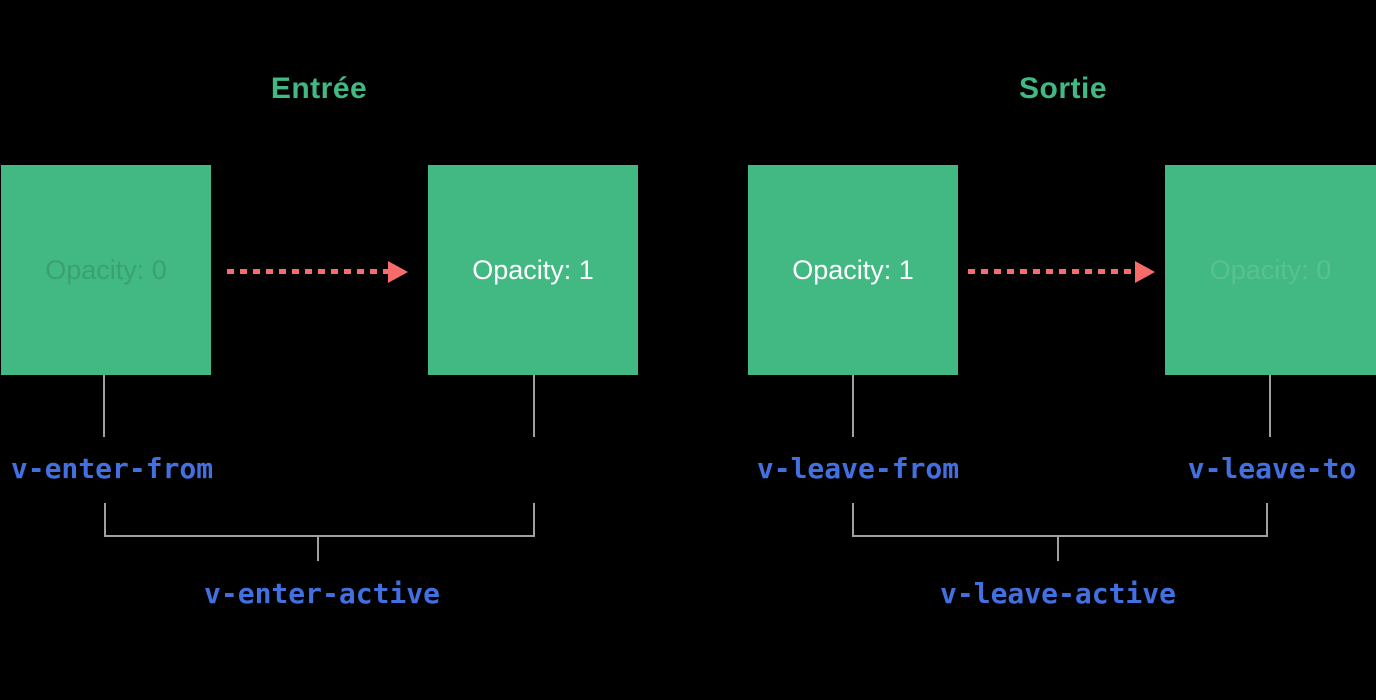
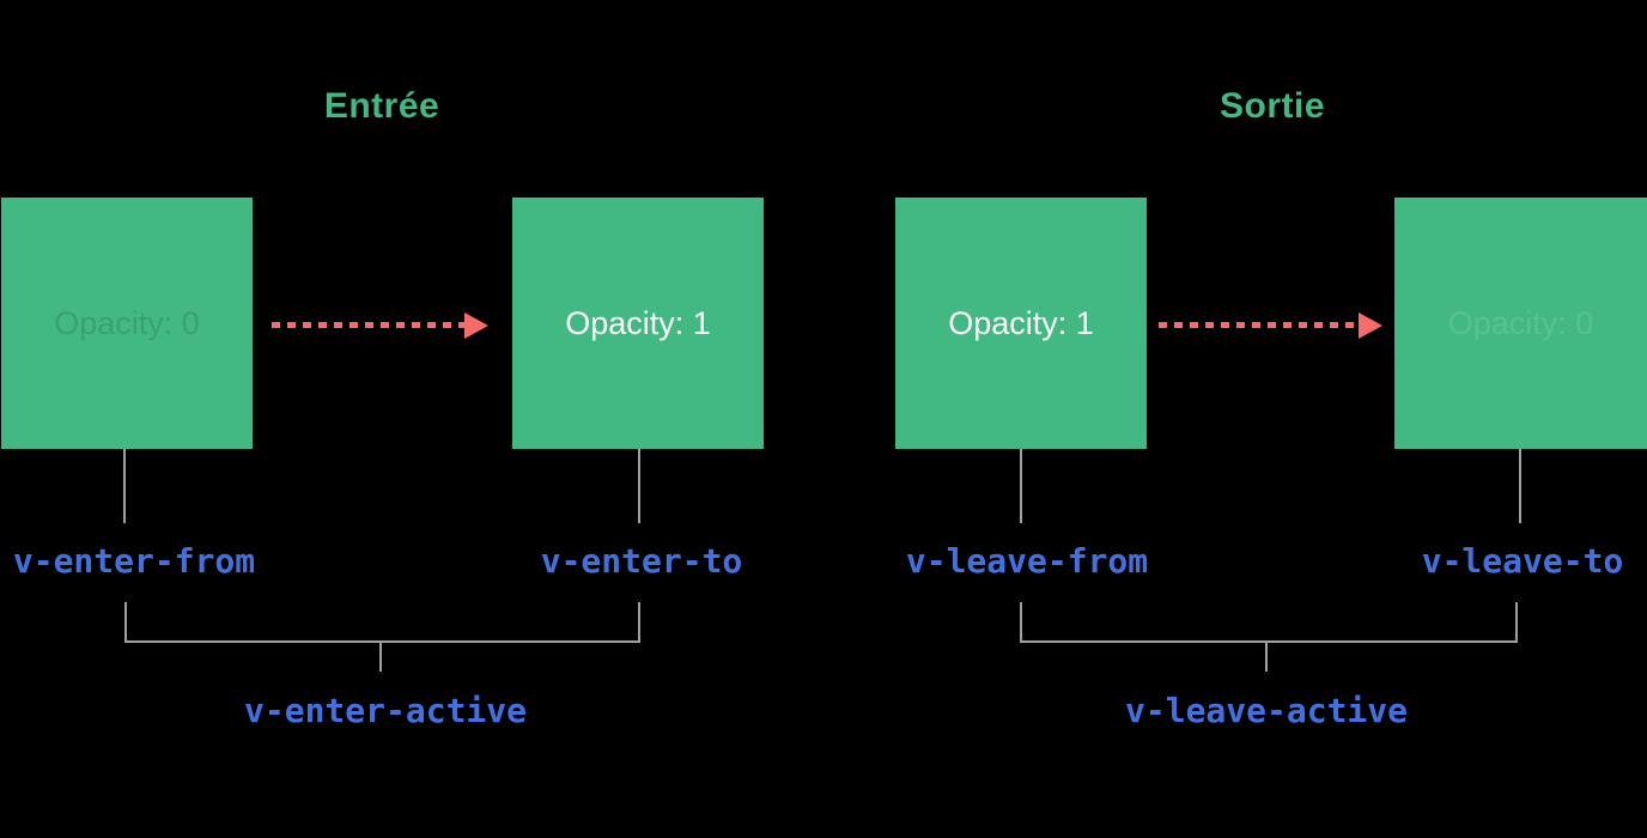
  Entrée
  Sortie
  Opacity: 0
  Opacity: 1
  Opacity: 1
  v-enter-from
+ v-enter-to
  v-leave-from
  v-leave-to
  v-enter-active
  v-leave-active
